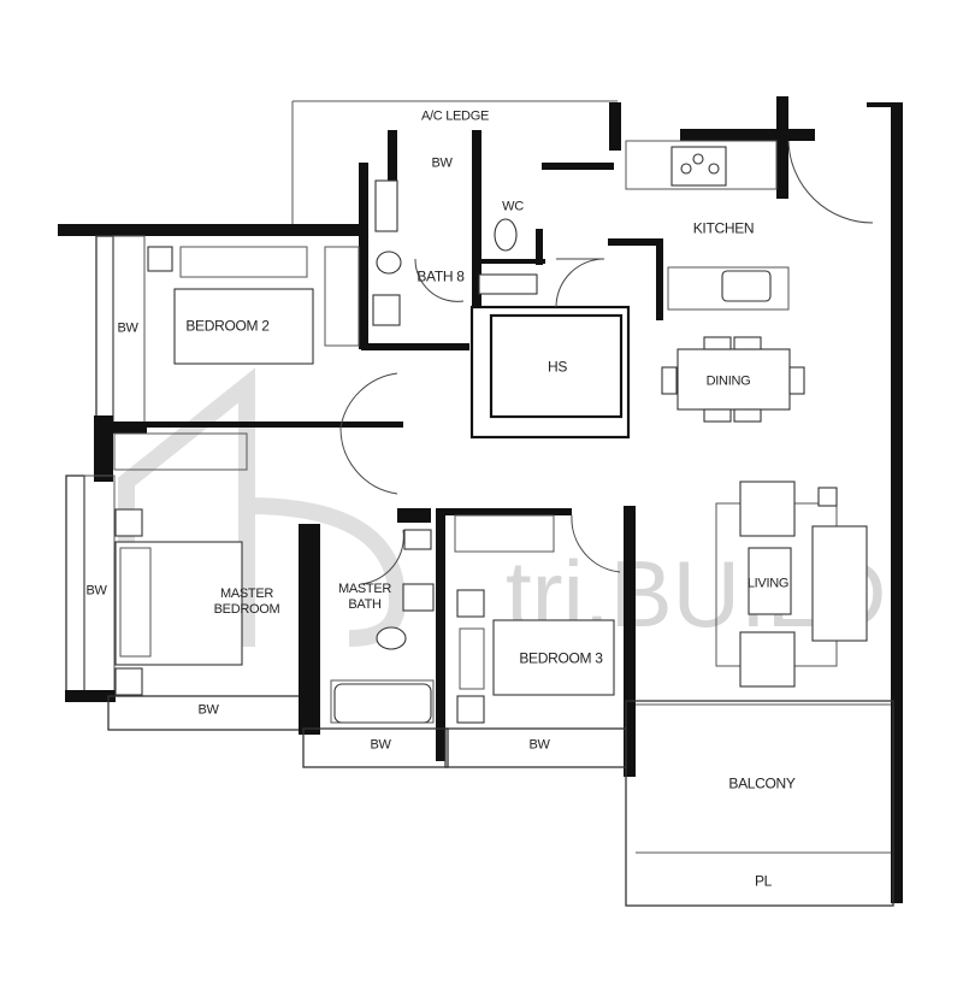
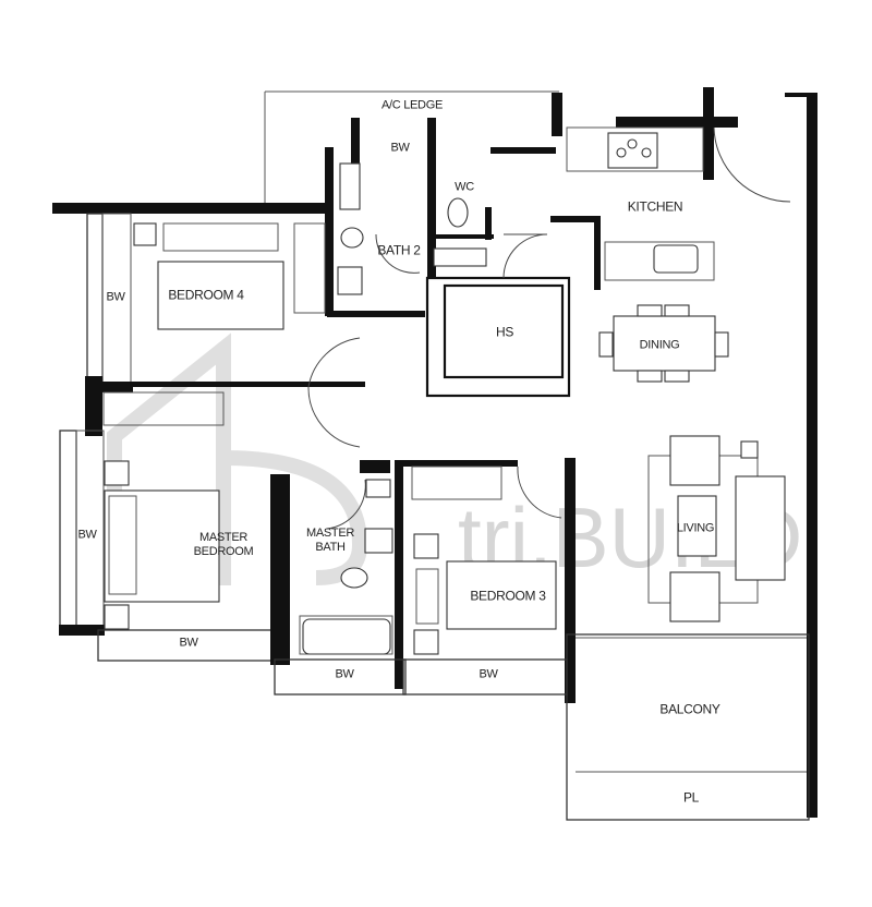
  tri.BUL
  A/C LEDGE
  BW
  WC
  KITCHEN
- BATH 8
+ BATH 2
- BEDROOM 2
+ BEDROOM 4
  BW
  HS
  DINING
  LIVING
  BW
  MASTER
  BEDROOM
  MASTER
  BATH
  BEDROOM 3
  BW
  BW
  BW
  BALCONY
  PL
